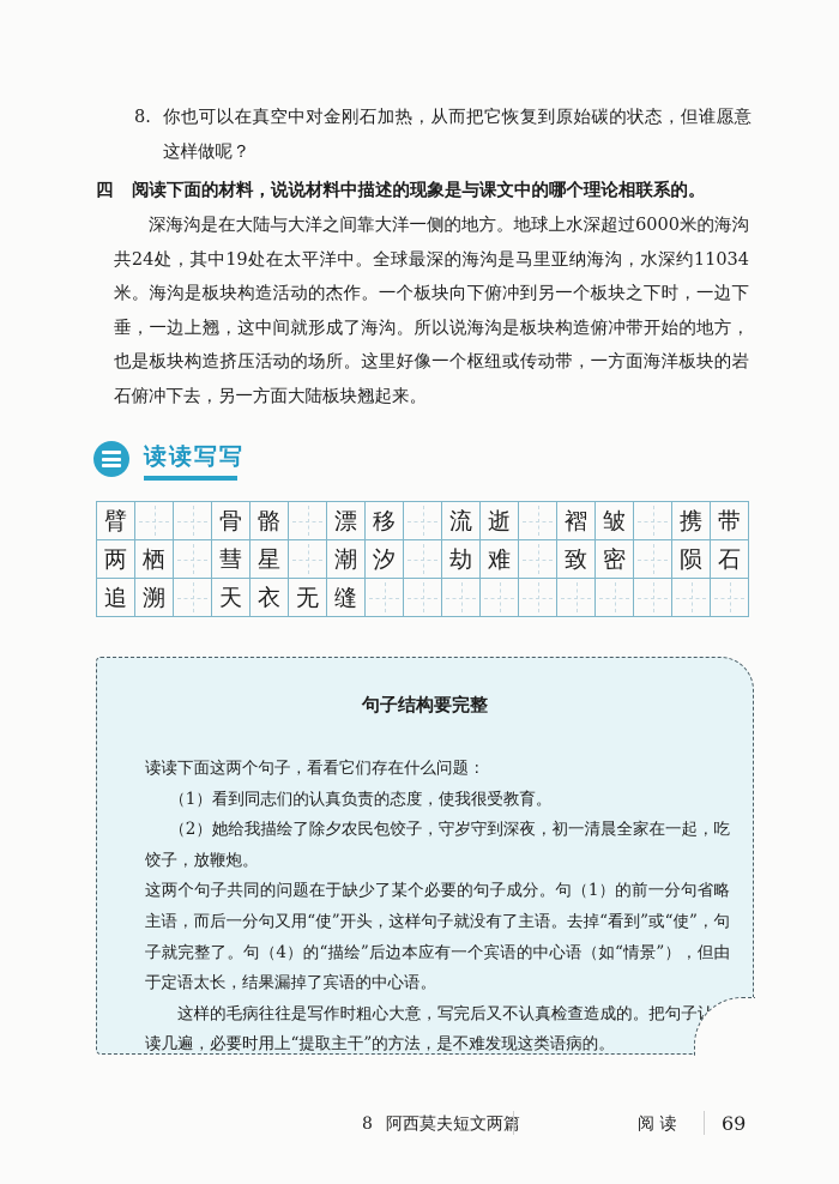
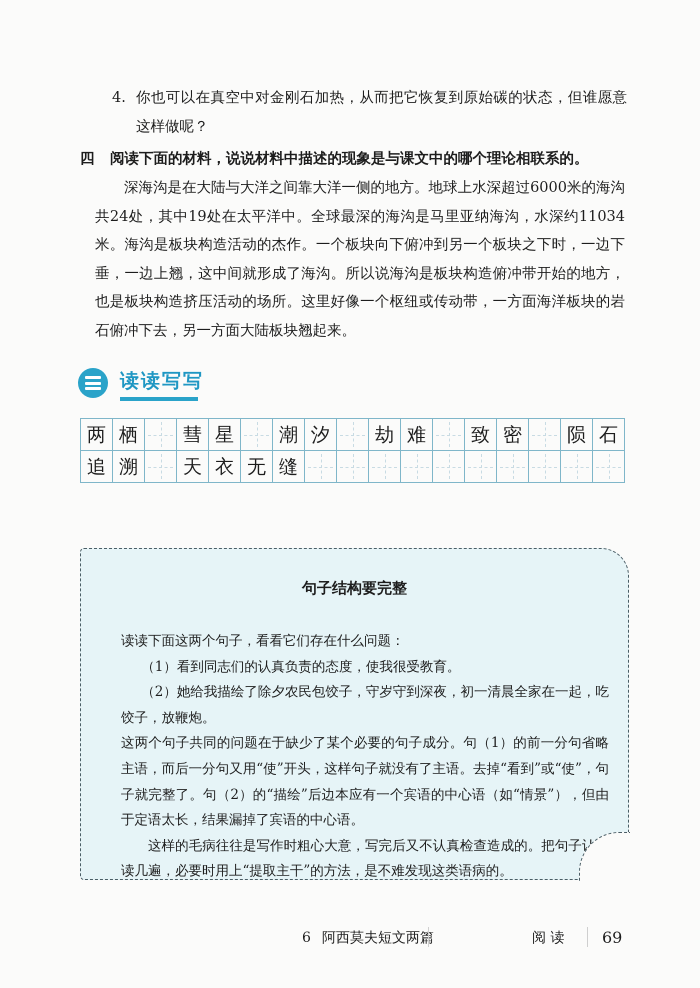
- 8.
+ 4.
  你也可以在真空中对金刚石加热，从而把它恢复到原始碳的状态，但谁愿意这样做呢？
  四 阅读下面的材料，说说材料中描述的现象是与课文中的哪个理论相联系的。
  深海沟是在大陆与大洋之间靠大洋一侧的地方。地球上水深超过6000米的海沟共24处，其中19处在太平洋中。全球最深的海沟是马里亚纳海沟，水深约11034米。海沟是板块构造活动的杰作。一个板块向下俯冲到另一个板块之下时，一边下垂，一边上翘，这中间就形成了海沟。所以说海沟是板块构造俯冲带开始的地方，也是板块构造挤压活动的场所。这里好像一个枢纽或传动带，一方面海洋板块的岩石俯冲下去，另一方面大陆板块翘起来。
  读读写写
- 臂			骨	骼		漂	移		流	逝		褶	皱		携	带
  两	栖		彗	星		潮	汐		劫	难		致	密		陨	石
  追	溯		天	衣	无	缝
  句子结构要完整
  读读下面这两个句子，看看它们存在什么问题：
  （1）看到同志们的认真负责的态度，使我很受教育。
  （2）她给我描绘了除夕农民包饺子，守岁守到深夜，初一清晨全家在一起，吃饺子，放鞭炮。
- 这两个句子共同的问题在于缺少了某个必要的句子成分。句（1）的前一分句省略主语，而后一分句又用“使”开头，这样句子就没有了主语。去掉“看到”或“使”，句子就完整了。句（4）的“描绘”后边本应有一个宾语的中心语（如“情景”），但由于定语太长，结果漏掉了宾语的中心语。
+ 这两个句子共同的问题在于缺少了某个必要的句子成分。句（1）的前一分句省略主语，而后一分句又用“使”开头，这样句子就没有了主语。去掉“看到”或“使”，句子就完整了。句（2）的“描绘”后边本应有一个宾语的中心语（如“情景”），但由于定语太长，结果漏掉了宾语的中心语。
  这样的毛病往往是写作时粗心大意，写完后又不认真检查造成的。把句子读几遍，必要时用上“提取主干”的方法，是不难发现这类语病的。
- 8
+ 6
  阿西莫夫短文两篇
  阅 读
  69
